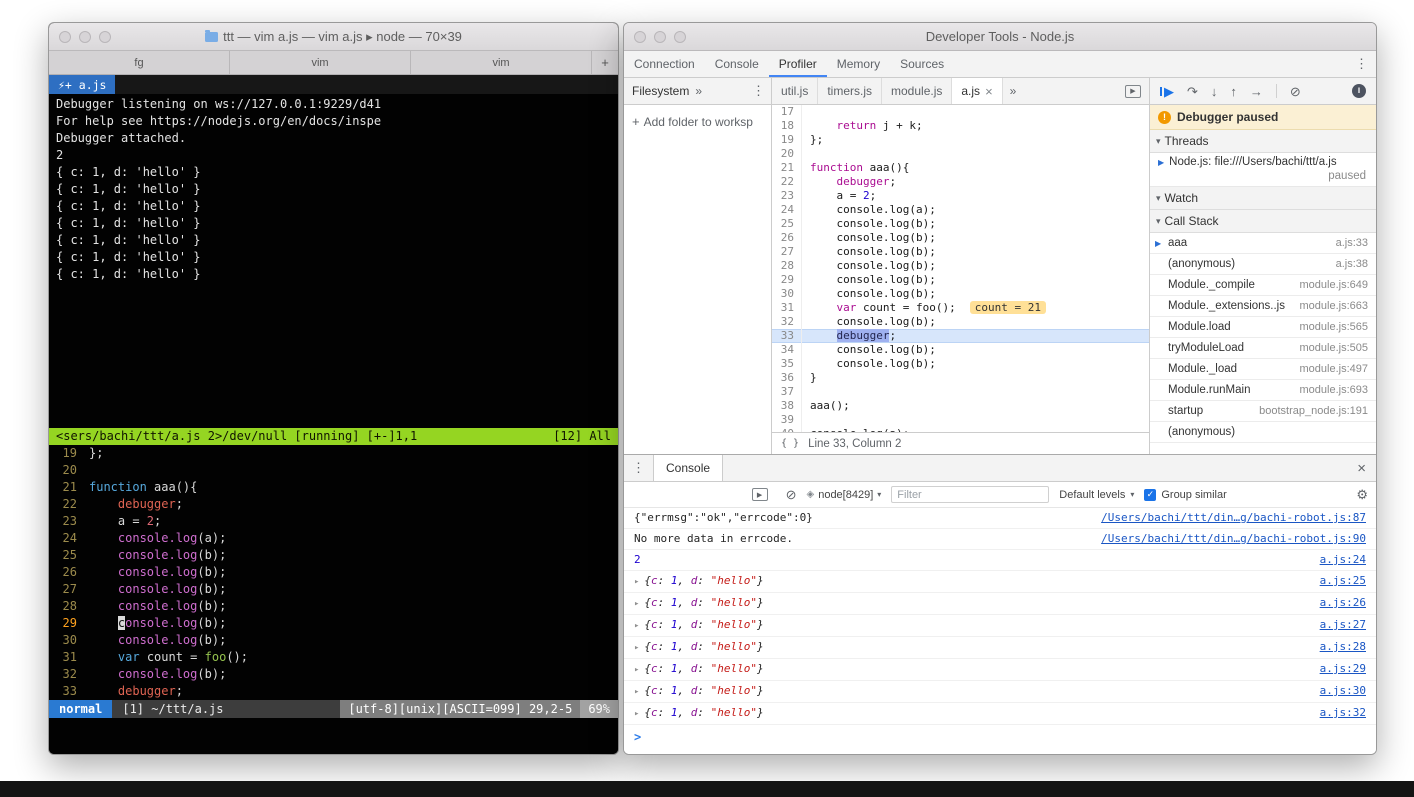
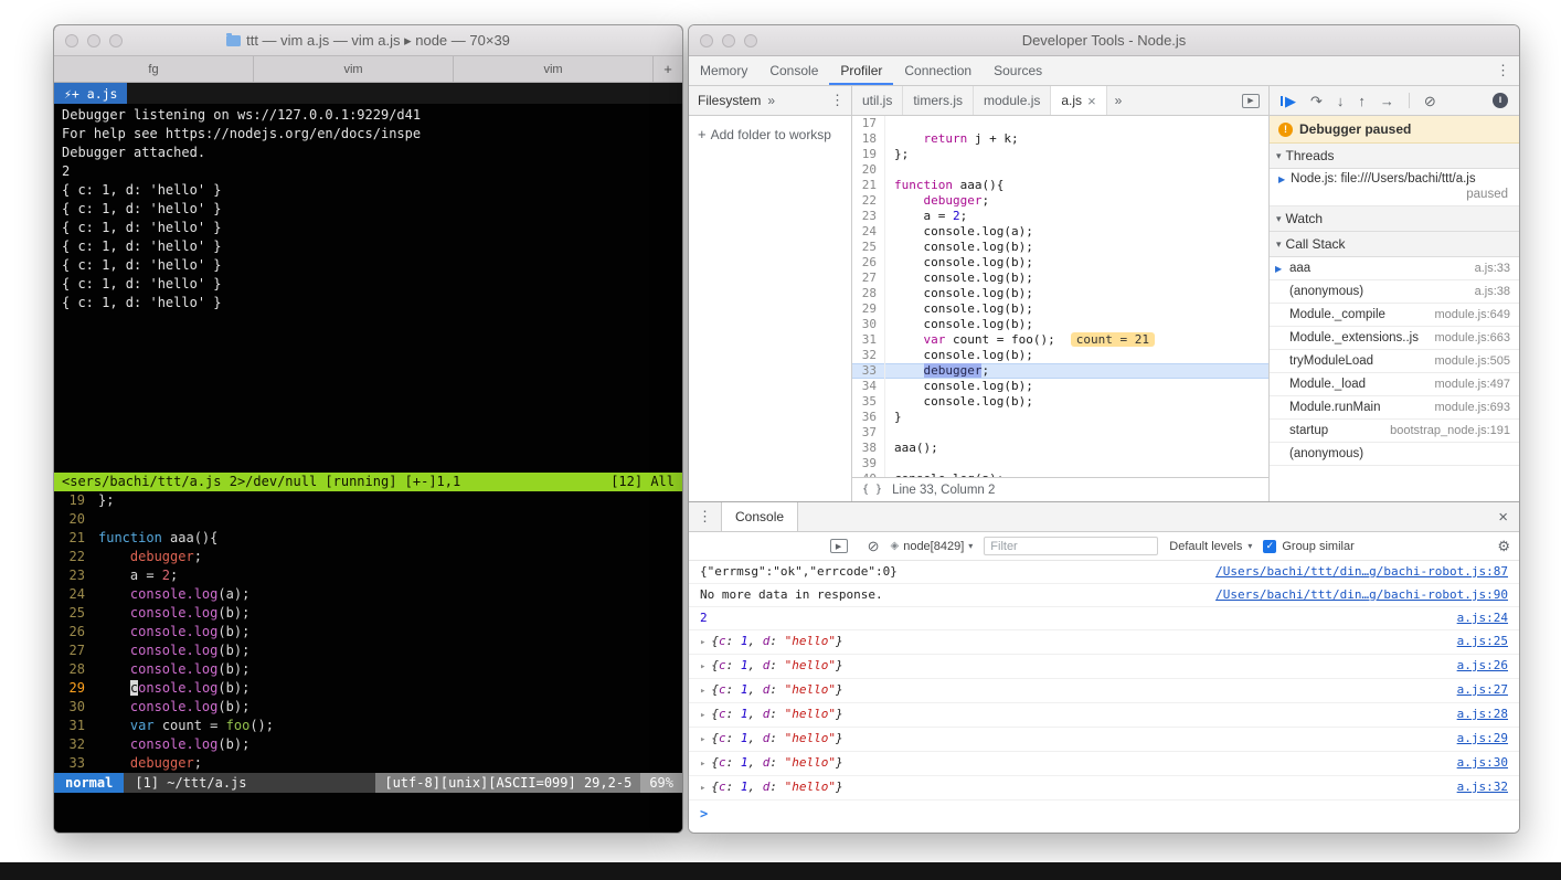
  ttt — vim a.js — vim a.js ▸ node — 70×39
  fg
  vim
  vim
  +
  ⚡+ a.js
  Debugger listening on ws://127.0.0.1:9229/d41
  For help see https://nodejs.org/en/docs/inspe
  Debugger attached.
  2
  { c: 1, d: 'hello' }
  { c: 1, d: 'hello' }
  { c: 1, d: 'hello' }
  { c: 1, d: 'hello' }
  { c: 1, d: 'hello' }
  { c: 1, d: 'hello' }
  { c: 1, d: 'hello' }
  <sers/bachi/ttt/a.js 2>/dev/null [running] [+-]1,1
  [12] All
  19
  };
  20
  21
  function aaa(){
  22
  debugger;
  23
  a = 2;
  24
  console.log(a);
  25
  console.log(b);
  26
  console.log(b);
  27
  console.log(b);
  28
  console.log(b);
  29
  console.log(b);
  30
  console.log(b);
  31
  var count = foo();
  32
  console.log(b);
  33
  debugger;
  normal
  [1] ~/ttt/a.js
  [utf-8][unix][ASCII=099] 29,2-5
  69%
  Developer Tools - Node.js
- Connection
+ Memory
  Console
  Profiler
- Memory
+ Connection
  Sources
  ⋮
  Filesystem
  »
  ⋮
  +
  Add folder to worksp
  util.js
  timers.js
  module.js
  a.js
  ×
  »
  17
  18
  return j + k;
  19
  };
  20
  21
  function aaa(){
  22
  debugger;
  23
  a = 2;
  24
  console.log(a);
  25
  console.log(b);
  26
  console.log(b);
  27
  console.log(b);
  28
  console.log(b);
  29
  console.log(b);
  30
  console.log(b);
  31
  var count = foo(); count = 21
  32
  console.log(b);
  33
  debugger;
  34
  console.log(b);
  35
  console.log(b);
  36
  }
  37
  38
  aaa();
  39
  { }
  Line 33, Column 2
  ▶
  ↷
  ↓
  ↑
  →
  ⊘
  !
  Debugger paused
  ▾
  Threads
  ▶
  Node.js: file:///Users/bachi/ttt/a.js
  paused
  ▾
  Watch
  ▾
  Call Stack
  ▶
  aaa
  a.js:33
  (anonymous)
  a.js:38
  Module._compile
  module.js:649
  Module._extensions..js
  module.js:663
- Module.load
- module.js:565
  tryModuleLoad
  module.js:505
  Module._load
  module.js:497
  Module.runMain
  module.js:693
  startup
  bootstrap_node.js:191
  (anonymous)
  ⋮
  Console
  ×
  ⊘
  ◈
  node[8429]
  ▾
  Filter
  Default levels
  ▾
  ✓
  Group similar
  ⚙
  {"errmsg":"ok","errcode":0}
  /Users/bachi/ttt/din…g/bachi-robot.js:87
- No more data in errcode.
+ No more data in response.
  /Users/bachi/ttt/din…g/bachi-robot.js:90
  2
  a.js:24
  ▸
  {c: 1, d: "hello"}
  a.js:25
  ▸
  {c: 1, d: "hello"}
  a.js:26
  ▸
  {c: 1, d: "hello"}
  a.js:27
  ▸
  {c: 1, d: "hello"}
  a.js:28
  ▸
  {c: 1, d: "hello"}
  a.js:29
  ▸
  {c: 1, d: "hello"}
  a.js:30
  ▸
  {c: 1, d: "hello"}
  a.js:32
  >
